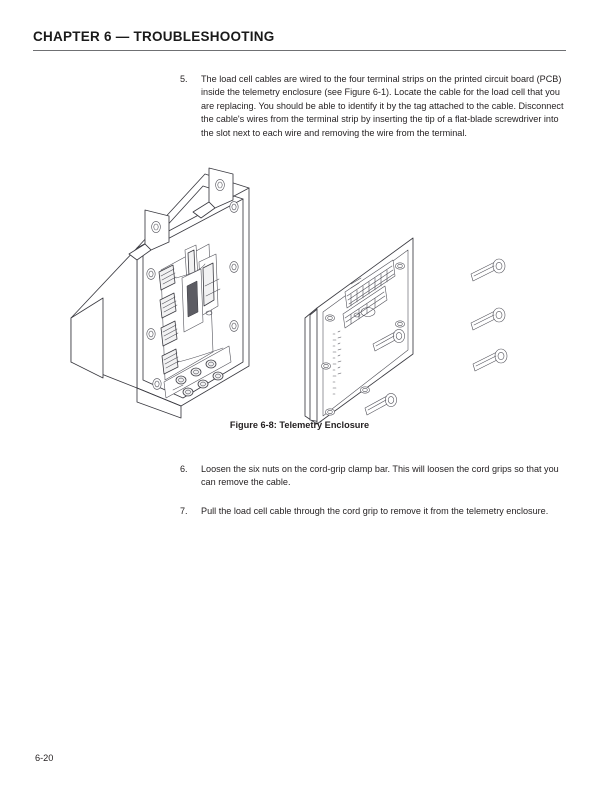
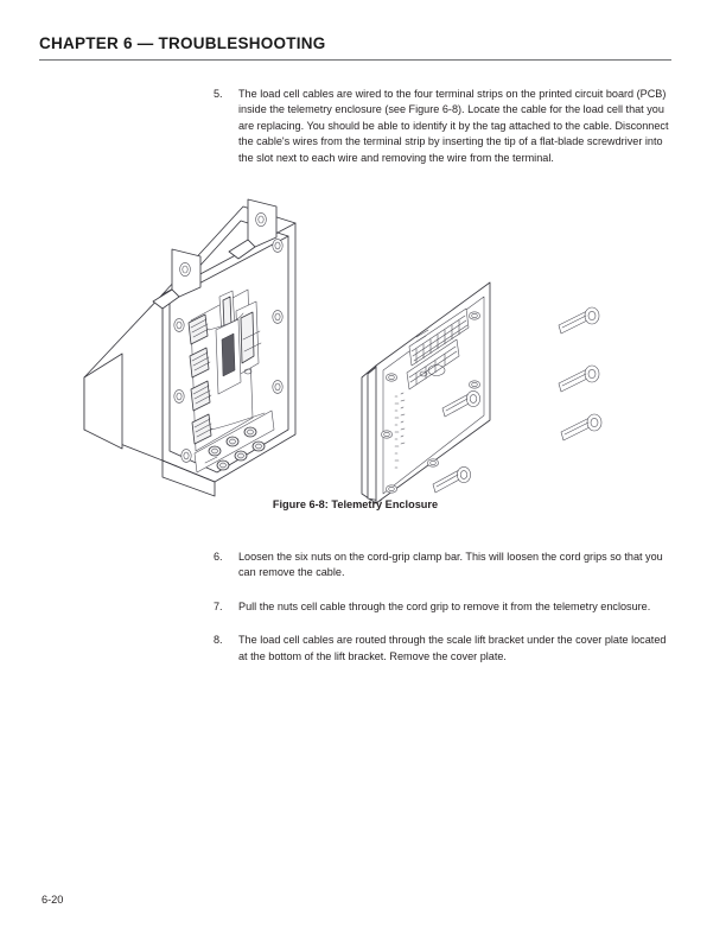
  CHAPTER 6 — TROUBLESHOOTING
  5.
- The load cell cables are wired to the four terminal strips on the printed circuit board (PCB) inside the telemetry enclosure (see Figure 6-1). Locate the cable for the load cell that you are replacing. You should be able to identify it by the tag attached to the cable. Disconnect the cable's wires from the terminal strip by inserting the tip of a flat-blade screwdriver into the slot next to each wire and removing the wire from the terminal.
+ The load cell cables are wired to the four terminal strips on the printed circuit board (PCB) inside the telemetry enclosure (see Figure 6-8). Locate the cable for the load cell that you are replacing. You should be able to identify it by the tag attached to the cable. Disconnect the cable's wires from the terminal strip by inserting the tip of a flat-blade screwdriver into the slot next to each wire and removing the wire from the terminal.
  Figure 6-8: Telemetry Enclosure
  6.
  Loosen the six nuts on the cord-grip clamp bar. This will loosen the cord grips so that you can remove the cable.
  7.
- Pull the load cell cable through the cord grip to remove it from the telemetry enclosure.
+ Pull the nuts cell cable through the cord grip to remove it from the telemetry enclosure.
+ 8.
+ The load cell cables are routed through the scale lift bracket under the cover plate located at the bottom of the lift bracket. Remove the cover plate.
  6-20
